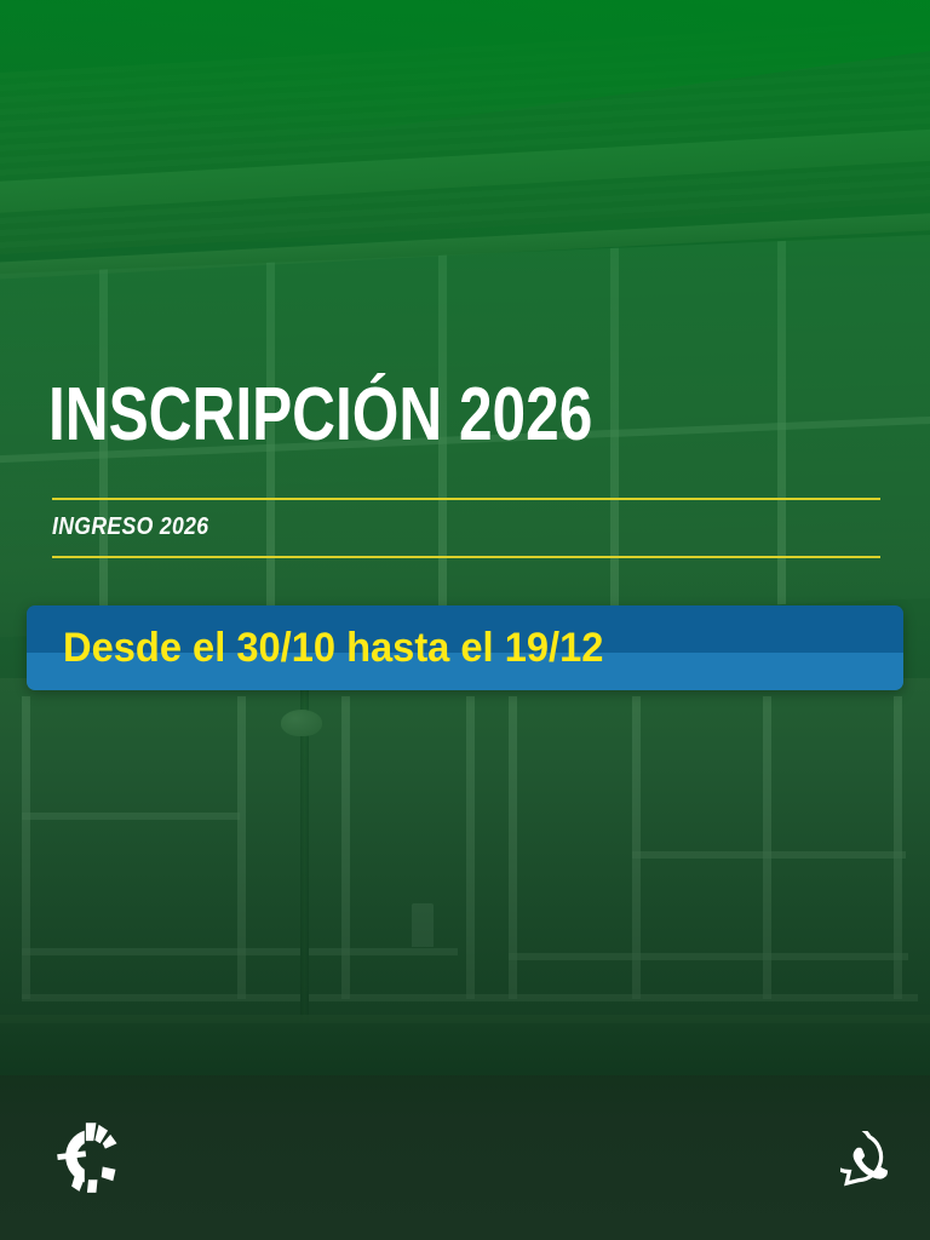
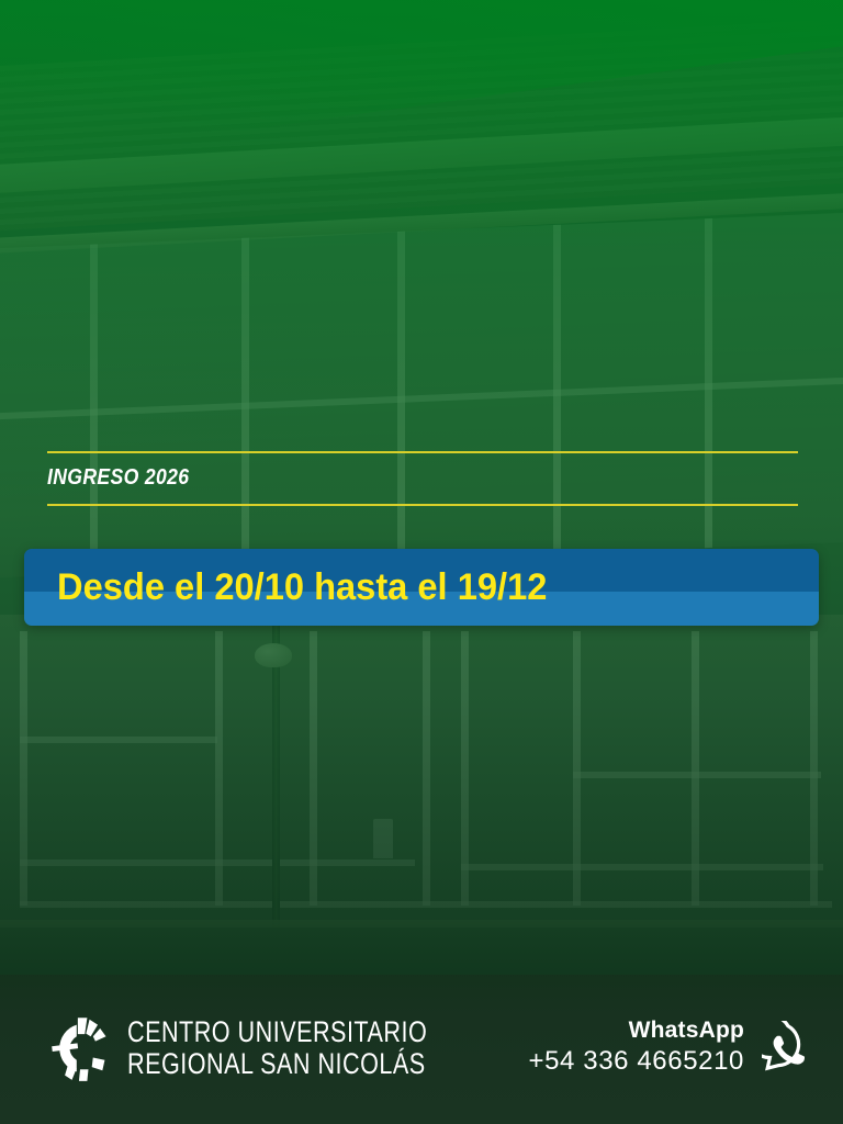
- INSCRIPCIÓN 2026
  INGRESO 2026
- Desde el 30/10 hasta el 19/12
+ Desde el 20/10 hasta el 19/12
+ CENTRO UNIVERSITARIO
+ REGIONAL SAN NICOLÁS
+ WhatsApp
+ +54 336 4665210
